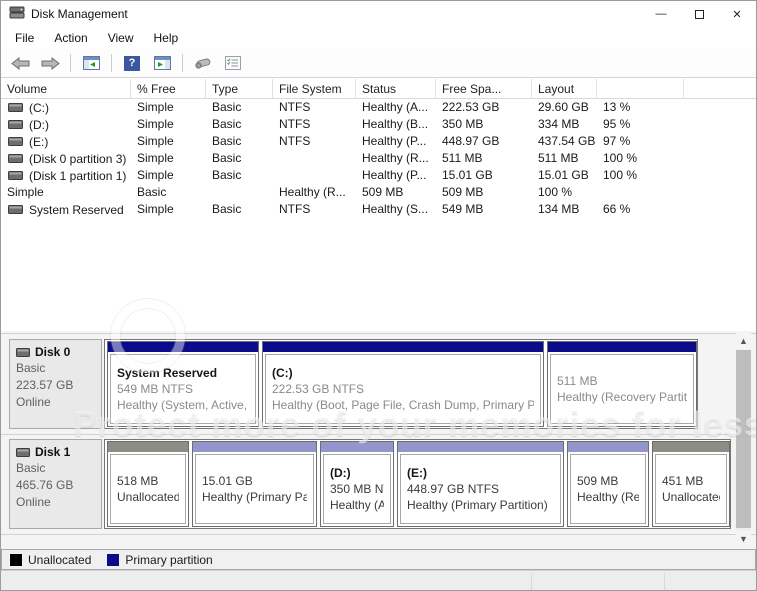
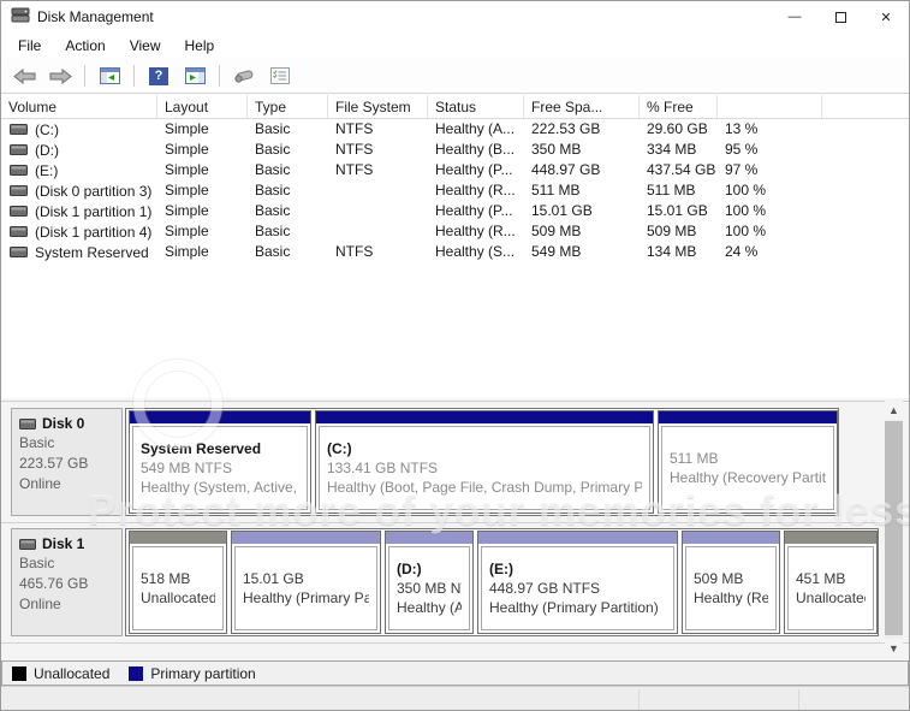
  Disk Management
  —
  ✕
  File
  Action
  View
  Help
  ?
  Volume
- % Free
+ Layout
  Type
  File System
  Status
  Free Spa...
- Layout
+ % Free
  (C:)
  Simple
  Basic
  NTFS
  Healthy (A...
  222.53 GB
  29.60 GB
  13 %
  (D:)
  Simple
  Basic
  NTFS
  Healthy (B...
  350 MB
  334 MB
  95 %
  (E:)
  Simple
  Basic
  NTFS
  Healthy (P...
  448.97 GB
  437.54 GB
  97 %
  (Disk 0 partition 3)
  Simple
  Basic
  Healthy (R...
  511 MB
  511 MB
  100 %
  (Disk 1 partition 1)
  Simple
  Basic
  Healthy (P...
  15.01 GB
  15.01 GB
  100 %
+ (Disk 1 partition 4)
  Simple
  Basic
  Healthy (R...
  509 MB
  509 MB
  100 %
  System Reserved
  Simple
  Basic
  NTFS
  Healthy (S...
  549 MB
  134 MB
- 66 %
+ 24 %
  Disk 0
  Basic
  223.57 GB
  Online
  System Reserved
  549 MB NTFS
  Healthy (System, Active,
  (C:)
- 222.53 GB NTFS
+ 133.41 GB NTFS
  Healthy (Boot, Page File, Crash Dump, Primary P
  511 MB
  Healthy (Recovery Partit
  Disk 1
  Basic
  465.76 GB
  Online
  518 MB
  Unallocated
  15.01 GB
  Healthy (Primary Pa
  (D:)
  350 MB N
  Healthy (A
  (E:)
  448.97 GB NTFS
  Healthy (Primary Partition)
  509 MB
  Healthy (Re
  451 MB
  Unallocate
  ▲
  ▼
  Unallocated
  Primary partition
  Protect more of your memories for less
